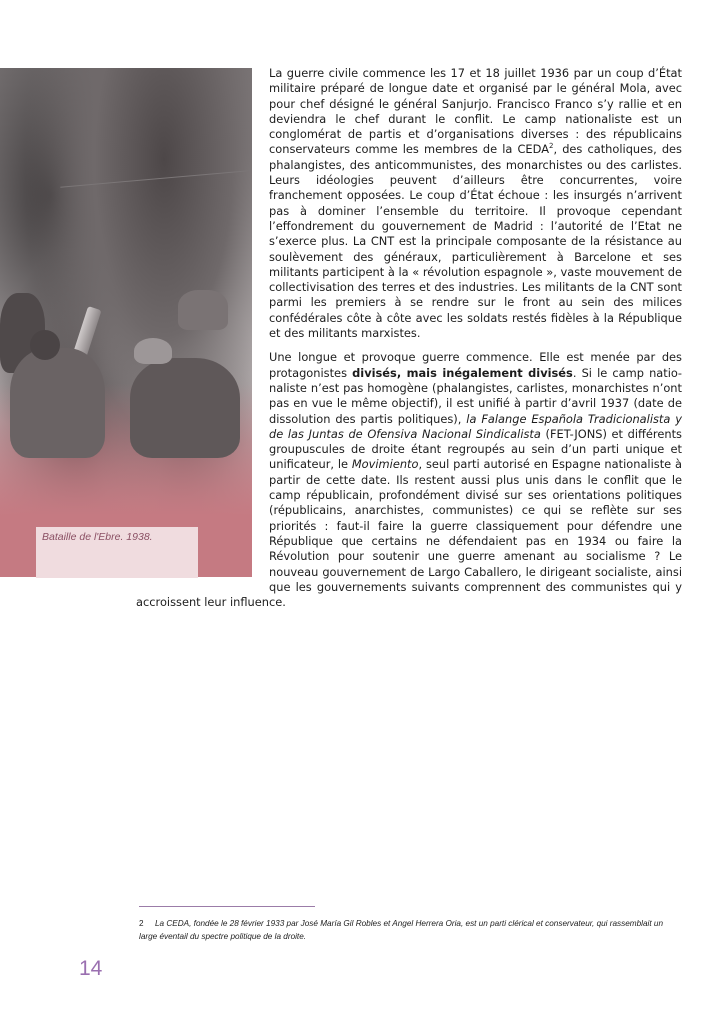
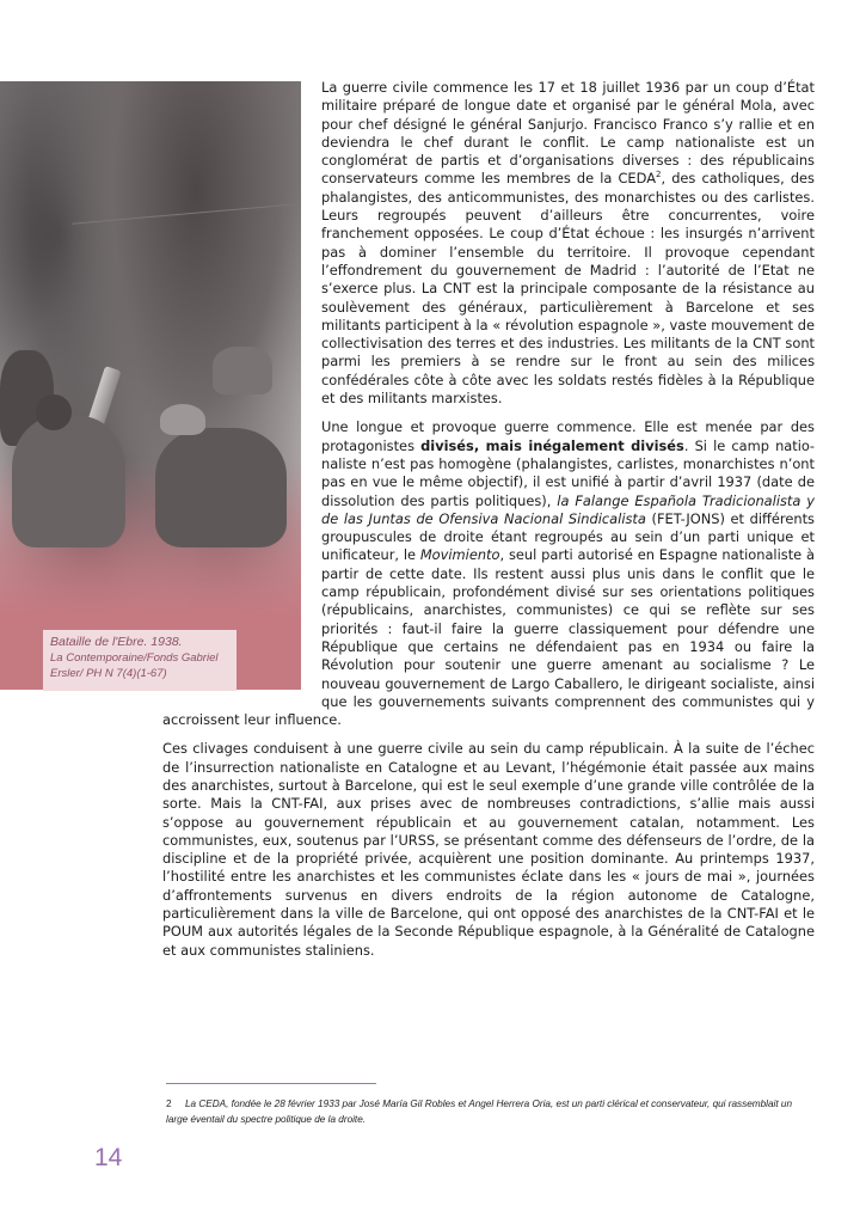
  Bataille de l'Ebre. 1938.
+ La Contemporaine/Fonds Gabriel
+ Ersler/ PH N 7(4)(1-67)
- La guerre civile commence les 17 et 18 juillet 1936 par un coup d’État militaire préparé de longue date et organisé par le général Mola, avec pour chef désigné le général Sanjurjo. Francisco Franco s’y rallie et en deviendra le chef durant le conflit. Le camp natio­naliste est un conglomérat de partis et d’organisations diverses : des républicains conservateurs comme les membres de la CEDA2, des catholiques, des phalangistes, des anticommunistes, des mo­narchistes ou des carlistes. Leurs idéologies peuvent d’ailleurs être concurrentes, voire franchement opposées. Le coup d’État échoue : les insurgés n’arrivent pas à dominer l’ensemble du ter­ritoire. Il provoque cependant l’effondrement du gouvernement de Madrid : l’autorité de l’Etat ne s’exerce plus. La CNT est la principale composante de la résistance au soulèvement des géné­raux, particulièrement à Barcelone et ses militants participent à la « révolution espagnole », vaste mouvement de collectivisation des terres et des industries. Les militants de la CNT sont parmi les premiers à se rendre sur le front au sein des milices confédérales côte à côte avec les soldats restés fidèles à la République et des militants marxistes.
+ La guerre civile commence les 17 et 18 juillet 1936 par un coup d’État militaire préparé de longue date et organisé par le général Mola, avec pour chef désigné le général Sanjurjo. Francisco Franco s’y rallie et en deviendra le chef durant le conflit. Le camp natio­naliste est un conglomérat de partis et d’organisations diverses : des républicains conservateurs comme les membres de la CEDA2, des catholiques, des phalangistes, des anticommunistes, des mo­narchistes ou des carlistes. Leurs regroupés peuvent d’ailleurs être concurrentes, voire franchement opposées. Le coup d’État échoue : les insurgés n’arrivent pas à dominer l’ensemble du ter­ritoire. Il provoque cependant l’effondrement du gouvernement de Madrid : l’autorité de l’Etat ne s’exerce plus. La CNT est la principale composante de la résistance au soulèvement des géné­raux, particulièrement à Barcelone et ses militants participent à la « révolution espagnole », vaste mouvement de collectivisation des terres et des industries. Les militants de la CNT sont parmi les premiers à se rendre sur le front au sein des milices confédérales côte à côte avec les soldats restés fidèles à la République et des militants marxistes.
  Une longue et provoque guerre commence. Elle est menée par des protagonistes divisés, mais inégalement divisés. Si le camp natio­naliste n’est pas homogène (phalangistes, carlistes, monarchistes n’ont pas en vue le même objectif), il est unifié à partir d’avril 1937 (date de dissolution des partis politiques), la Falange Española Tra­dicionalista y de las Juntas de Ofensiva Nacional Sindicalista (FET-JONS) et différents groupuscules de droite étant regroupés au sein d’un parti unique et unificateur, le Movimiento, seul parti autorisé en Espagne nationaliste à partir de cette date. Ils restent aussi plus unis dans le conflit que le camp républicain, profondément divisé sur ses orientations politiques (républicains, anarchistes, communistes) ce qui se reflète sur ses priorités : faut-il faire la guerre classiquement pour défendre une République que certains ne défendaient pas en 1934 ou faire la Révolution pour soutenir une guerre amenant au socialisme ? Le nouveau gouvernement de Largo Caballero, le dirigeant socialiste, ainsi que les gouvernements suivants comprennent des communistes qui y accroissent leur influence.
+ Ces clivages conduisent à une guerre civile au sein du camp républicain. À la suite de l’échec de l’insurrection nationaliste en Catalogne et au Levant, l’hégémonie était passée aux mains des anarchistes, surtout à Barcelone, qui est le seul exemple d’une grande ville contrôlée de la sorte. Mais la CNT-FAI, aux prises avec de nombreuses contra­dictions, s’allie mais aussi s’oppose au gouvernement républicain et au gouvernement catalan, notamment. Les communistes, eux, soutenus par l’URSS, se présentant comme des défenseurs de l’ordre, de la discipline et de la propriété privée, acquièrent une po­sition dominante. Au printemps 1937, l’hostilité entre les anarchistes et les communistes éclate dans les « jours de mai », journées d’affrontements survenus en divers endroits de la région autonome de Catalogne, particulièrement dans la ville de Barcelone, qui ont opposé des anarchistes de la CNT-FAI et le POUM aux autorités légales de la Seconde République espagnole, à la Généralité de Catalogne et aux communistes staliniens.
  2 La CEDA, fondée le 28 février 1933 par José María Gil Robles et Angel Herrera Oria, est un parti clérical et conservateur, qui rassemblait un large éventail du spectre politique de la droite.
  14
